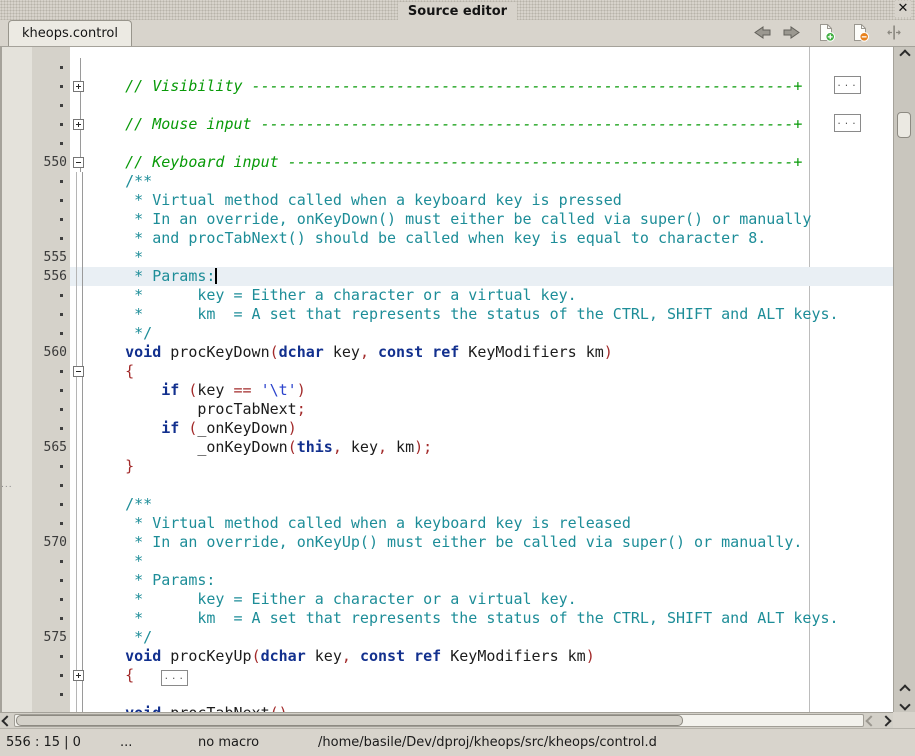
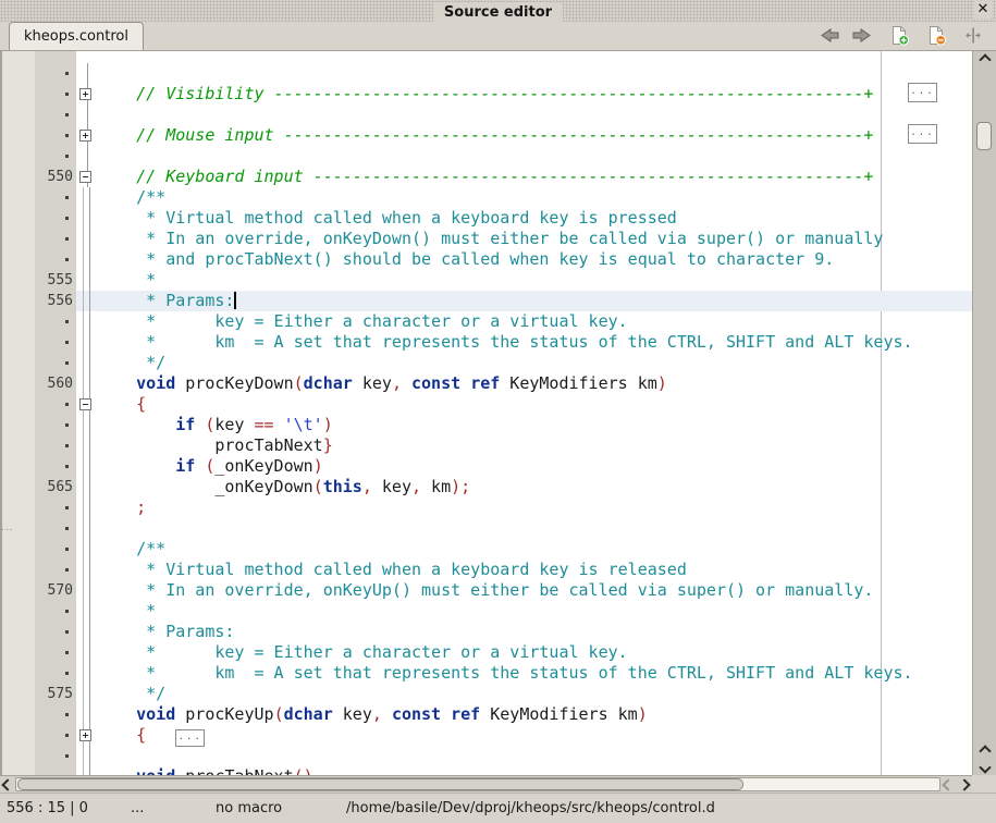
  Source editor
  ✕
  kheops.control
  // Visibility ------------------------------------------------------------+
  ...
  // Mouse input -----------------------------------------------------------+
  ...
  550
  // Keyboard input --------------------------------------------------------+
  /**
  * Virtual method called when a keyboard key is pressed
  * In an override, onKeyDown() must either be called via super() or manually
- * and procTabNext() should be called when key is equal to character 8.
+ * and procTabNext() should be called when key is equal to character 9.
  555
  *
  556
  * Params:
  * key = Either a character or a virtual key.
  * km = A set that represents the status of the CTRL, SHIFT and ALT keys.
  */
  560
  void procKeyDown(dchar key, const ref KeyModifiers km)
  {
  if (key == '\t')
- procTabNext;
+ procTabNext}
  if (_onKeyDown)
  565
  _onKeyDown(this, key, km);
- }
+ ;
  ...
  /**
  * Virtual method called when a keyboard key is released
  570
  * In an override, onKeyUp() must either be called via super() or manually.
  *
  * Params:
  * key = Either a character or a virtual key.
  * km = A set that represents the status of the CTRL, SHIFT and ALT keys.
  575
  */
  void procKeyUp(dchar key, const ref KeyModifiers km)
  { ...
  556 : 15 | 0
  ...
  no macro
  /home/basile/Dev/dproj/kheops/src/kheops/control.d
